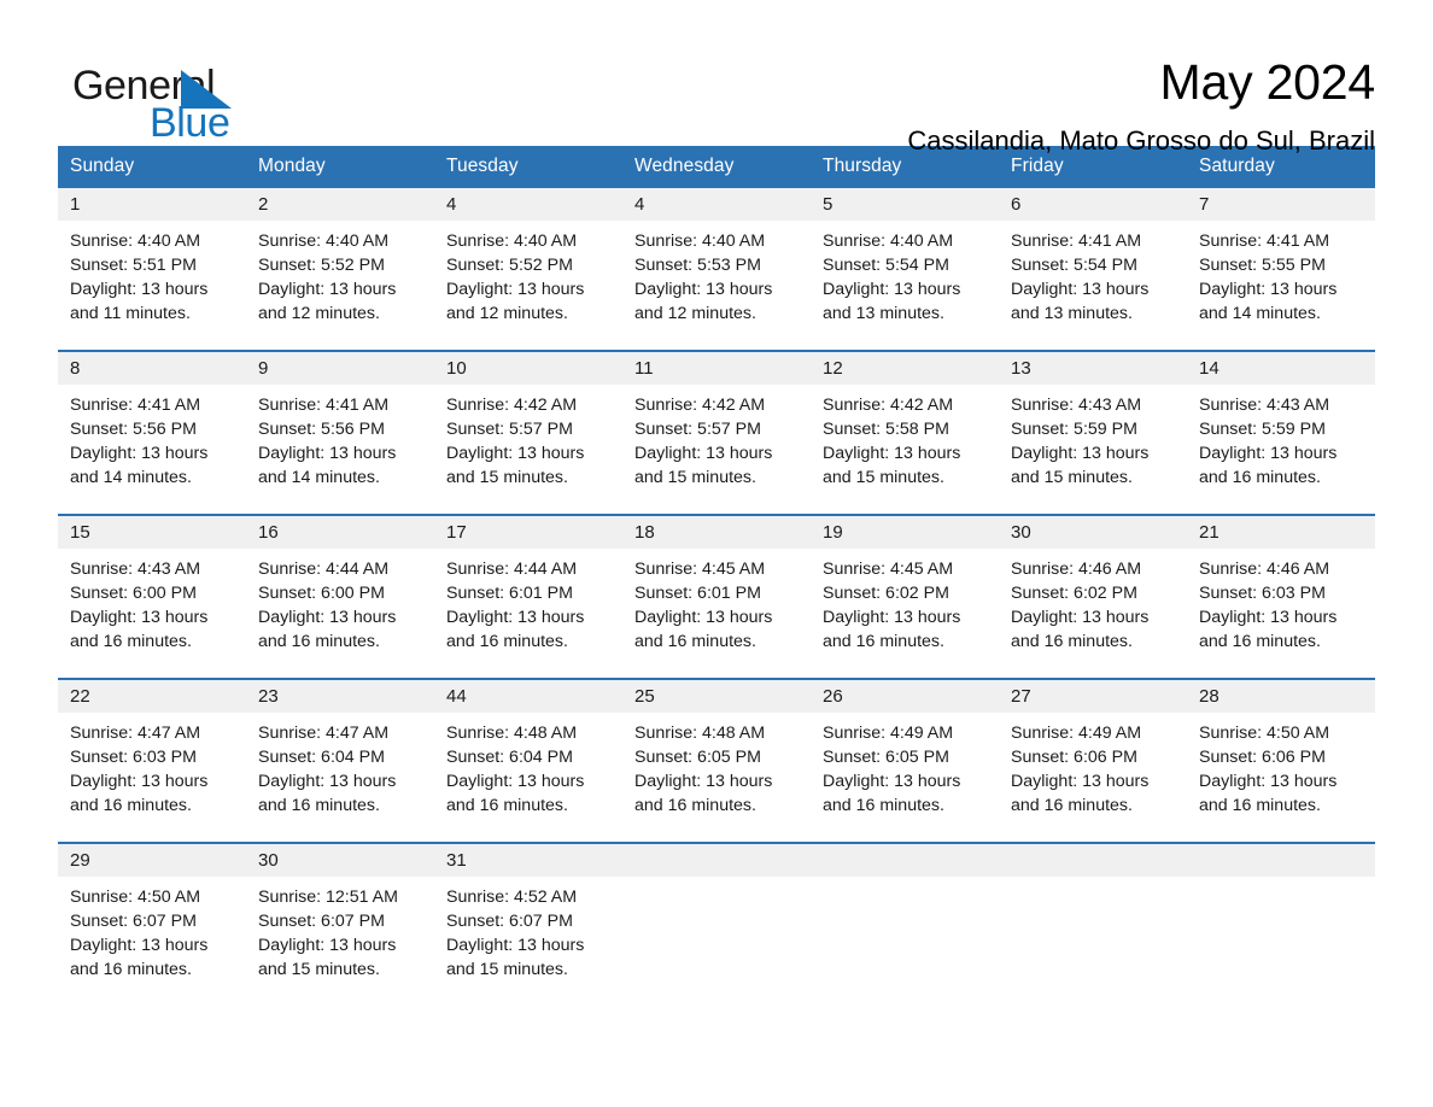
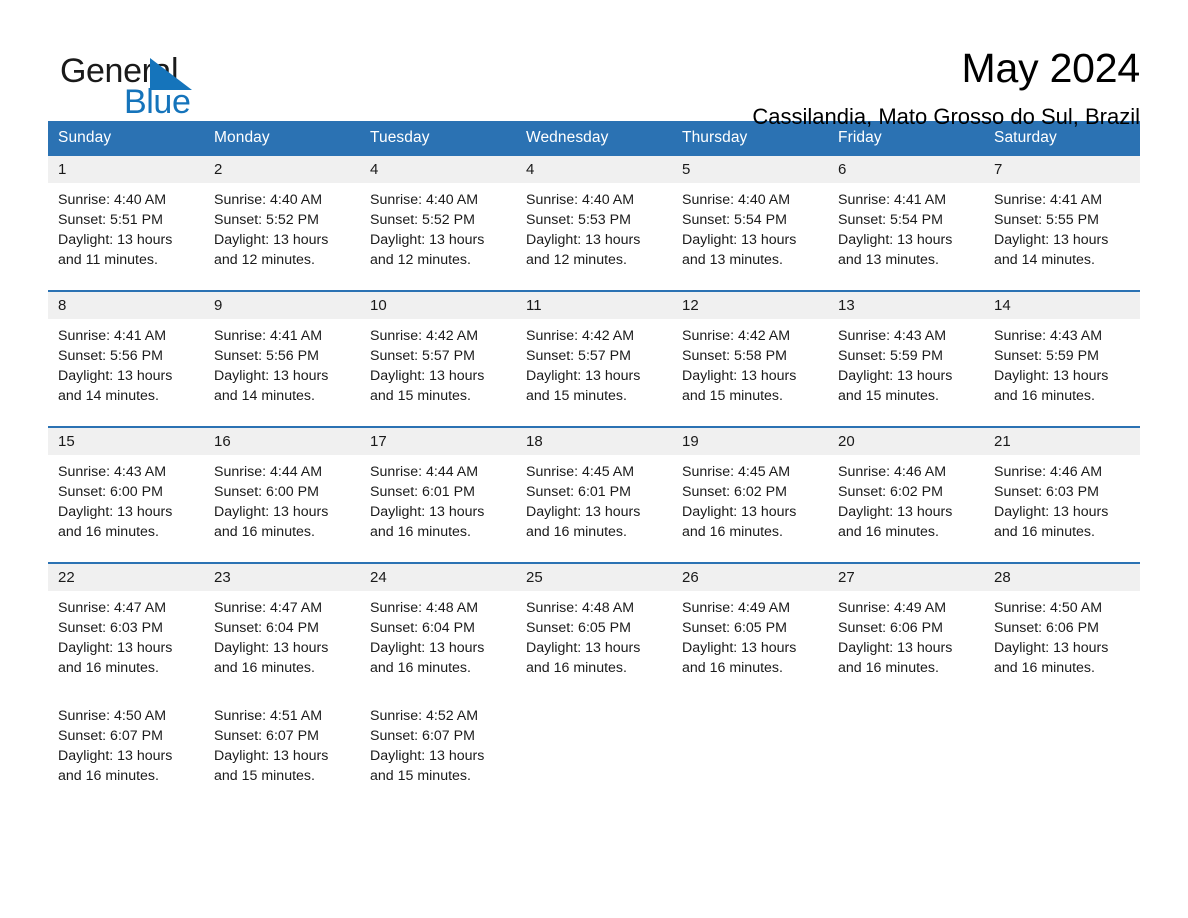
  General
  Blue
  May 2024
  Cassilandia, Mato Grosso do Sul, Brazil
  Sunday	Monday	Tuesday	Wednesday	Thursday	Friday	Saturday
  1	2	4	4	5	6	7
  Sunrise: 4:40 AMSunset: 5:51 PMDaylight: 13 hoursand 11 minutes.	Sunrise: 4:40 AMSunset: 5:52 PMDaylight: 13 hoursand 12 minutes.	Sunrise: 4:40 AMSunset: 5:52 PMDaylight: 13 hoursand 12 minutes.	Sunrise: 4:40 AMSunset: 5:53 PMDaylight: 13 hoursand 12 minutes.	Sunrise: 4:40 AMSunset: 5:54 PMDaylight: 13 hoursand 13 minutes.	Sunrise: 4:41 AMSunset: 5:54 PMDaylight: 13 hoursand 13 minutes.	Sunrise: 4:41 AMSunset: 5:55 PMDaylight: 13 hoursand 14 minutes.
  8	9	10	11	12	13	14
  Sunrise: 4:41 AMSunset: 5:56 PMDaylight: 13 hoursand 14 minutes.	Sunrise: 4:41 AMSunset: 5:56 PMDaylight: 13 hoursand 14 minutes.	Sunrise: 4:42 AMSunset: 5:57 PMDaylight: 13 hoursand 15 minutes.	Sunrise: 4:42 AMSunset: 5:57 PMDaylight: 13 hoursand 15 minutes.	Sunrise: 4:42 AMSunset: 5:58 PMDaylight: 13 hoursand 15 minutes.	Sunrise: 4:43 AMSunset: 5:59 PMDaylight: 13 hoursand 15 minutes.	Sunrise: 4:43 AMSunset: 5:59 PMDaylight: 13 hoursand 16 minutes.
- 15	16	17	18	19	30	21
+ 15	16	17	18	19	20	21
  Sunrise: 4:43 AMSunset: 6:00 PMDaylight: 13 hoursand 16 minutes.	Sunrise: 4:44 AMSunset: 6:00 PMDaylight: 13 hoursand 16 minutes.	Sunrise: 4:44 AMSunset: 6:01 PMDaylight: 13 hoursand 16 minutes.	Sunrise: 4:45 AMSunset: 6:01 PMDaylight: 13 hoursand 16 minutes.	Sunrise: 4:45 AMSunset: 6:02 PMDaylight: 13 hoursand 16 minutes.	Sunrise: 4:46 AMSunset: 6:02 PMDaylight: 13 hoursand 16 minutes.	Sunrise: 4:46 AMSunset: 6:03 PMDaylight: 13 hoursand 16 minutes.
- 22	23	44	25	26	27	28
+ 22	23	24	25	26	27	28
  Sunrise: 4:47 AMSunset: 6:03 PMDaylight: 13 hoursand 16 minutes.	Sunrise: 4:47 AMSunset: 6:04 PMDaylight: 13 hoursand 16 minutes.	Sunrise: 4:48 AMSunset: 6:04 PMDaylight: 13 hoursand 16 minutes.	Sunrise: 4:48 AMSunset: 6:05 PMDaylight: 13 hoursand 16 minutes.	Sunrise: 4:49 AMSunset: 6:05 PMDaylight: 13 hoursand 16 minutes.	Sunrise: 4:49 AMSunset: 6:06 PMDaylight: 13 hoursand 16 minutes.	Sunrise: 4:50 AMSunset: 6:06 PMDaylight: 13 hoursand 16 minutes.
- 29	30	31
- Sunrise: 4:50 AMSunset: 6:07 PMDaylight: 13 hoursand 16 minutes.	Sunrise: 12:51 AMSunset: 6:07 PMDaylight: 13 hoursand 15 minutes.	Sunrise: 4:52 AMSunset: 6:07 PMDaylight: 13 hoursand 15 minutes.
+ Sunrise: 4:50 AMSunset: 6:07 PMDaylight: 13 hoursand 16 minutes.	Sunrise: 4:51 AMSunset: 6:07 PMDaylight: 13 hoursand 15 minutes.	Sunrise: 4:52 AMSunset: 6:07 PMDaylight: 13 hoursand 15 minutes.
